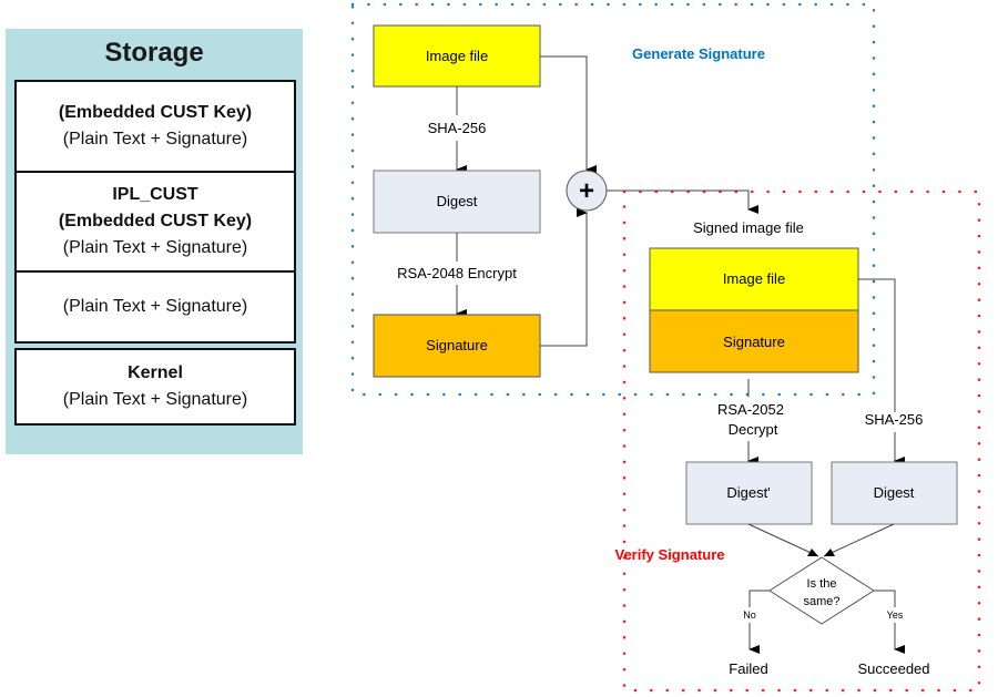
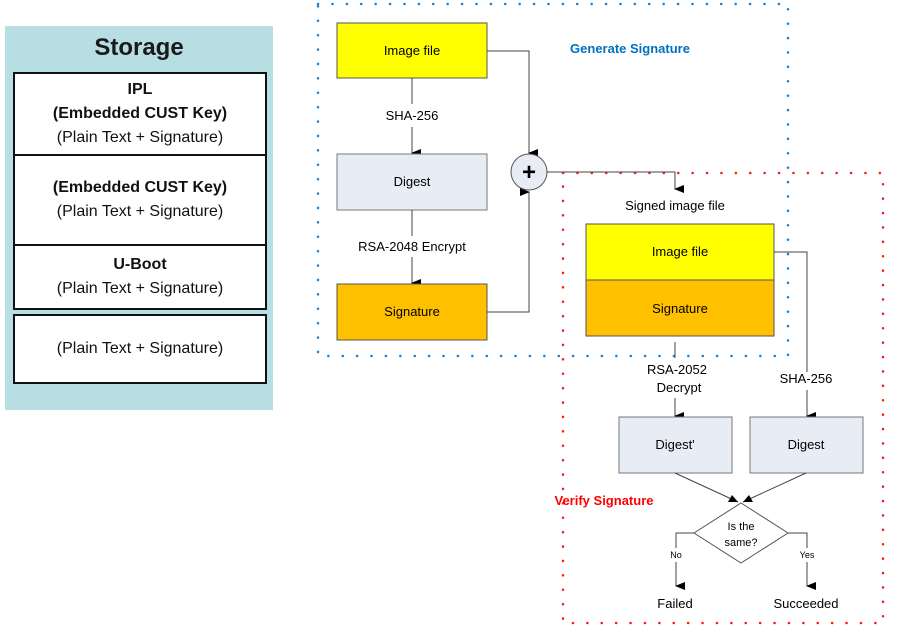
  Storage
+ IPL
  (Embedded CUST Key)
  (Plain Text + Signature)
- IPL_CUST
  (Embedded CUST Key)
  (Plain Text + Signature)
+ U-Boot
  (Plain Text + Signature)
- Kernel
  (Plain Text + Signature)
  Image file
  SHA-256
  Digest
  RSA-2048 Encrypt
  Signature
  +
  Generate Signature
  Signed image file
  Image file
  Signature
  RSA-2052
  Decrypt
  SHA-256
  Digest'
  Digest
  Is the
  same?
  No
  Failed
  Yes
  Succeeded
  Verify Signature
